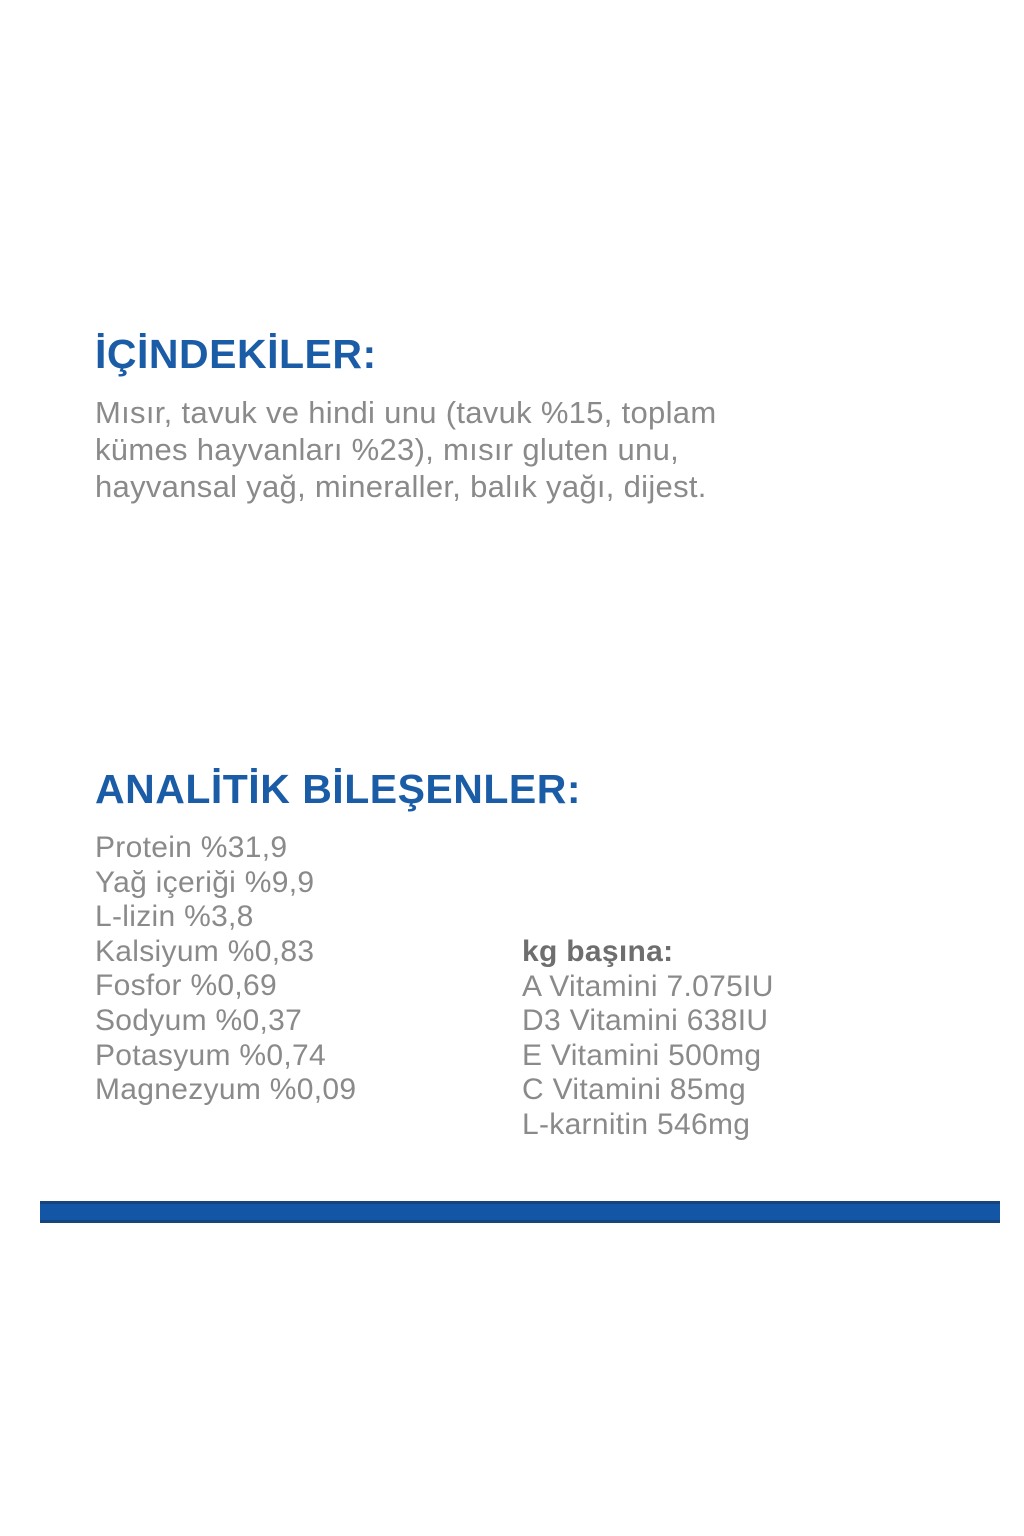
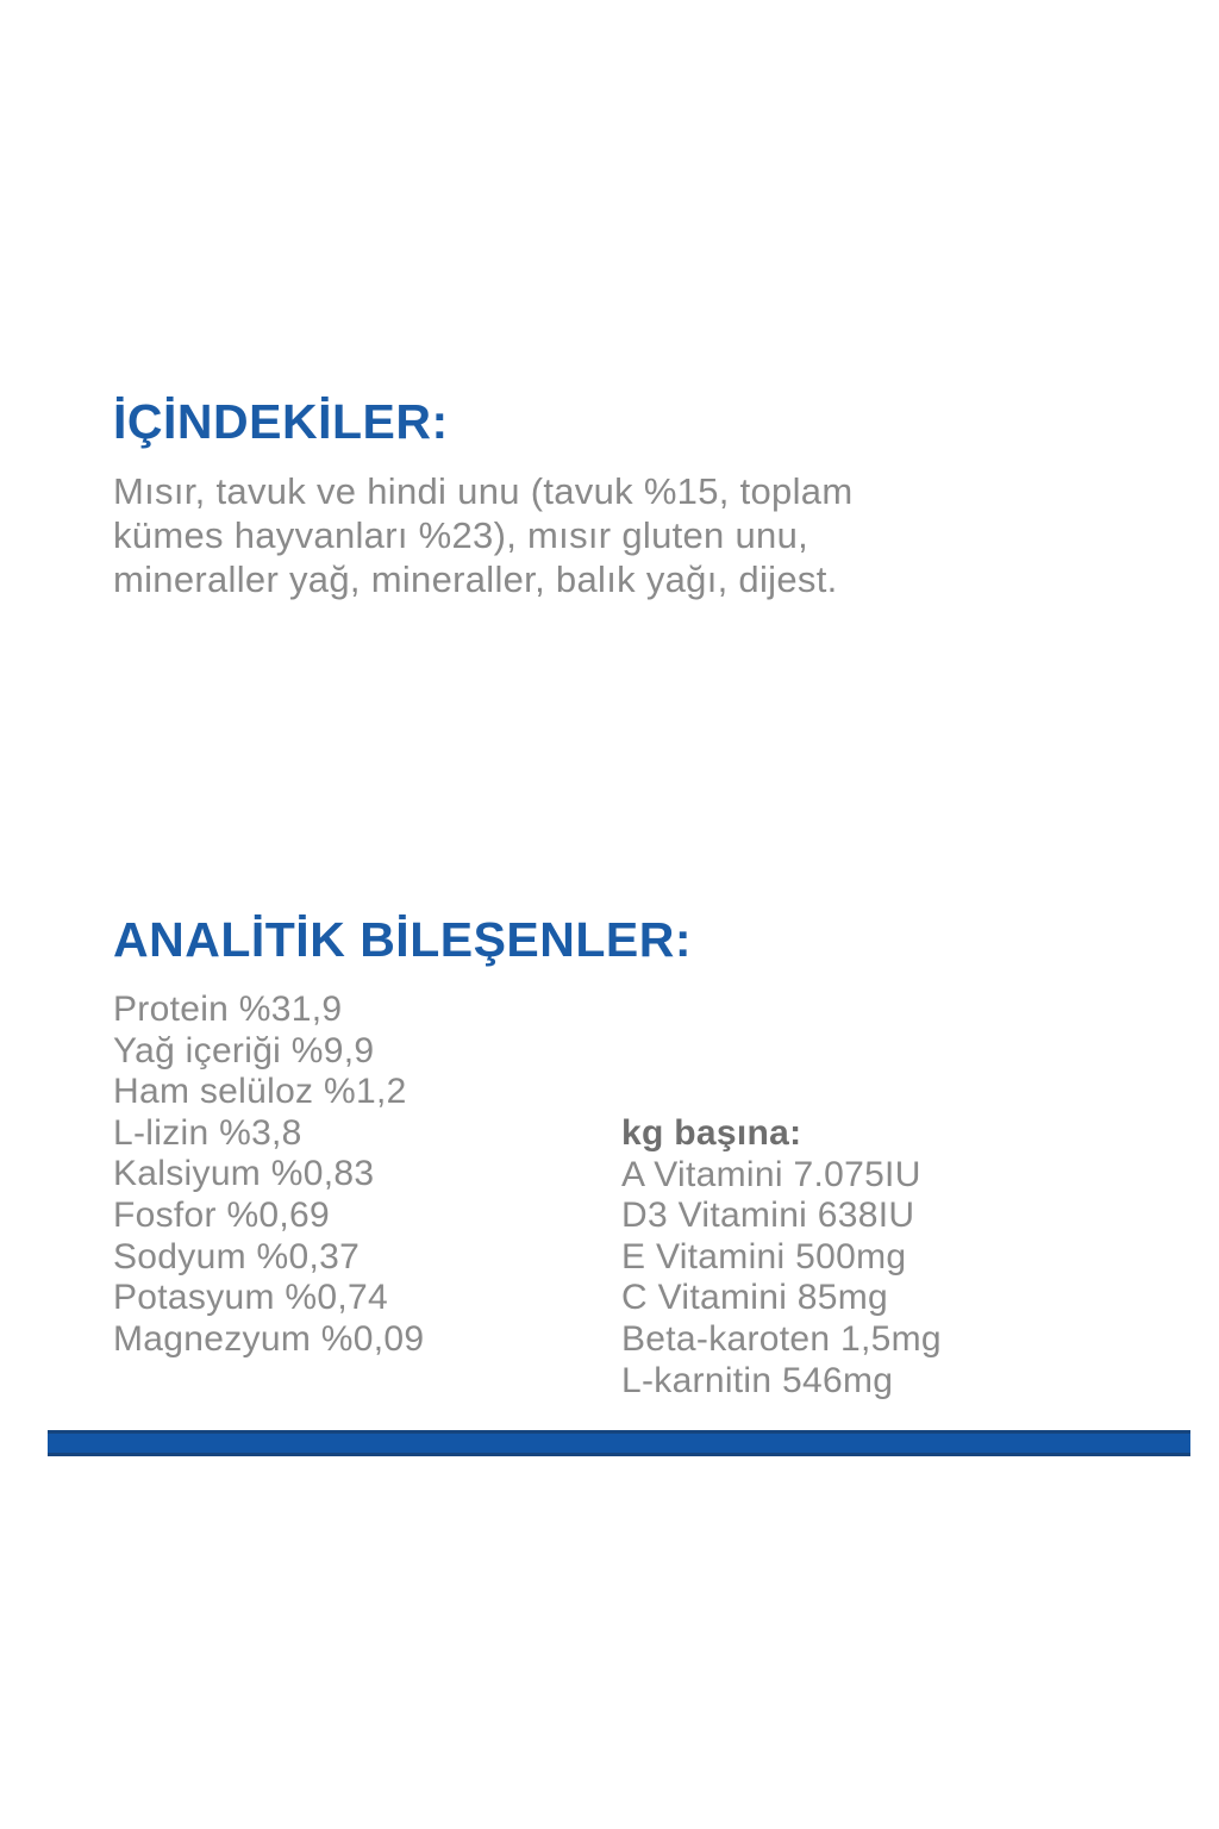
  İÇİNDEKİLER:
  Mısır, tavuk ve hindi unu (tavuk %15, toplam
  kümes hayvanları %23), mısır gluten unu,
- hayvansal yağ, mineraller, balık yağı, dijest.
+ mineraller yağ, mineraller, balık yağı, dijest.
  ANALİTİK BİLEŞENLER:
  Protein %31,9
  Yağ içeriği %9,9
+ Ham selüloz %1,2
  L-lizin %3,8
  Kalsiyum %0,83
  Fosfor %0,69
  Sodyum %0,37
  Potasyum %0,74
  Magnezyum %0,09
  kg başına:
  A Vitamini 7.075IU
  D3 Vitamini 638IU
  E Vitamini 500mg
  C Vitamini 85mg
+ Beta-karoten 1,5mg
  L-karnitin 546mg
